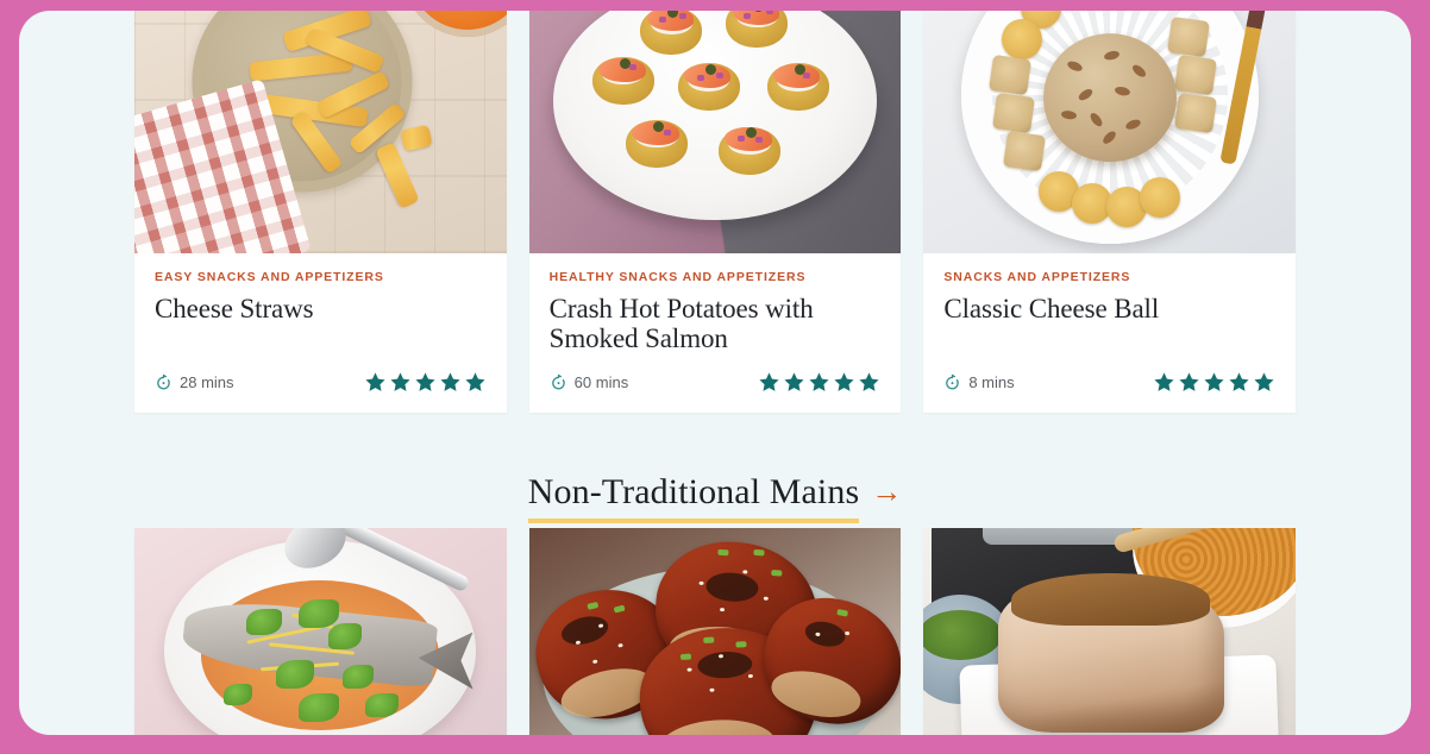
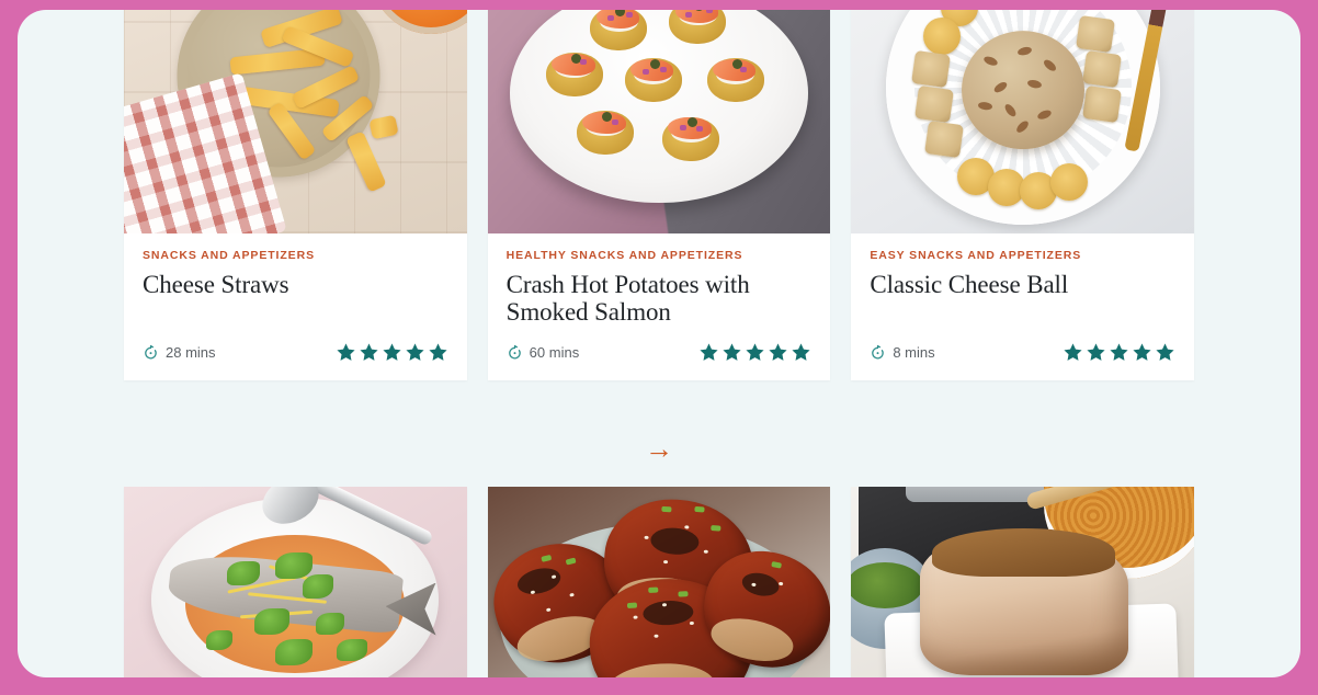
- EASY SNACKS AND APPETIZERS
+ SNACKS AND APPETIZERS
  Cheese Straws
  28 mins
  HEALTHY SNACKS AND APPETIZERS
  Crash Hot Potatoes with Smoked Salmon
  60 mins
- SNACKS AND APPETIZERS
+ EASY SNACKS AND APPETIZERS
  Classic Cheese Ball
  8 mins
- Non-Traditional Mains
  →
